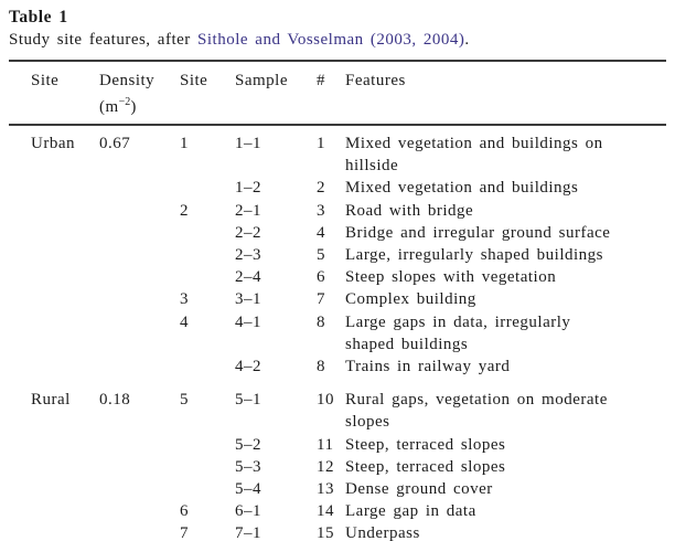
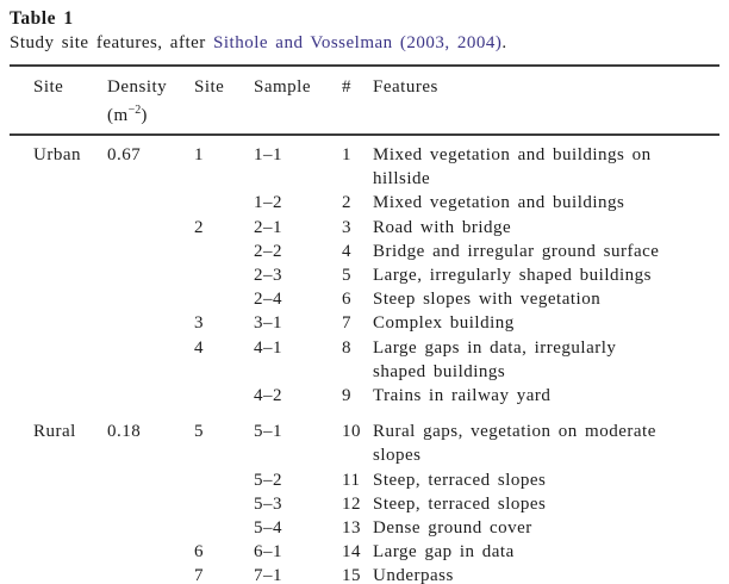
  Table 1
  Study site features, after Sithole and Vosselman (2003, 2004).
  Site	Density(m−2)	Site	Sample	#	Features
  Urban	0.67	1	1–1	1	Mixed vegetation and buildings on hillside
  			1–2	2	Mixed vegetation and buildings
  		2	2–1	3	Road with bridge
  			2–2	4	Bridge and irregular ground surface
  			2–3	5	Large, irregularly shaped buildings
  			2–4	6	Steep slopes with vegetation
  		3	3–1	7	Complex building
  		4	4–1	8	Large gaps in data, irregularly shaped buildings
- 			4–2	8	Trains in railway yard
+ 			4–2	9	Trains in railway yard
  Rural	0.18	5	5–1	10	Rural gaps, vegetation on moderate slopes
  			5–2	11	Steep, terraced slopes
  			5–3	12	Steep, terraced slopes
  			5–4	13	Dense ground cover
  		6	6–1	14	Large gap in data
  		7	7–1	15	Underpass
